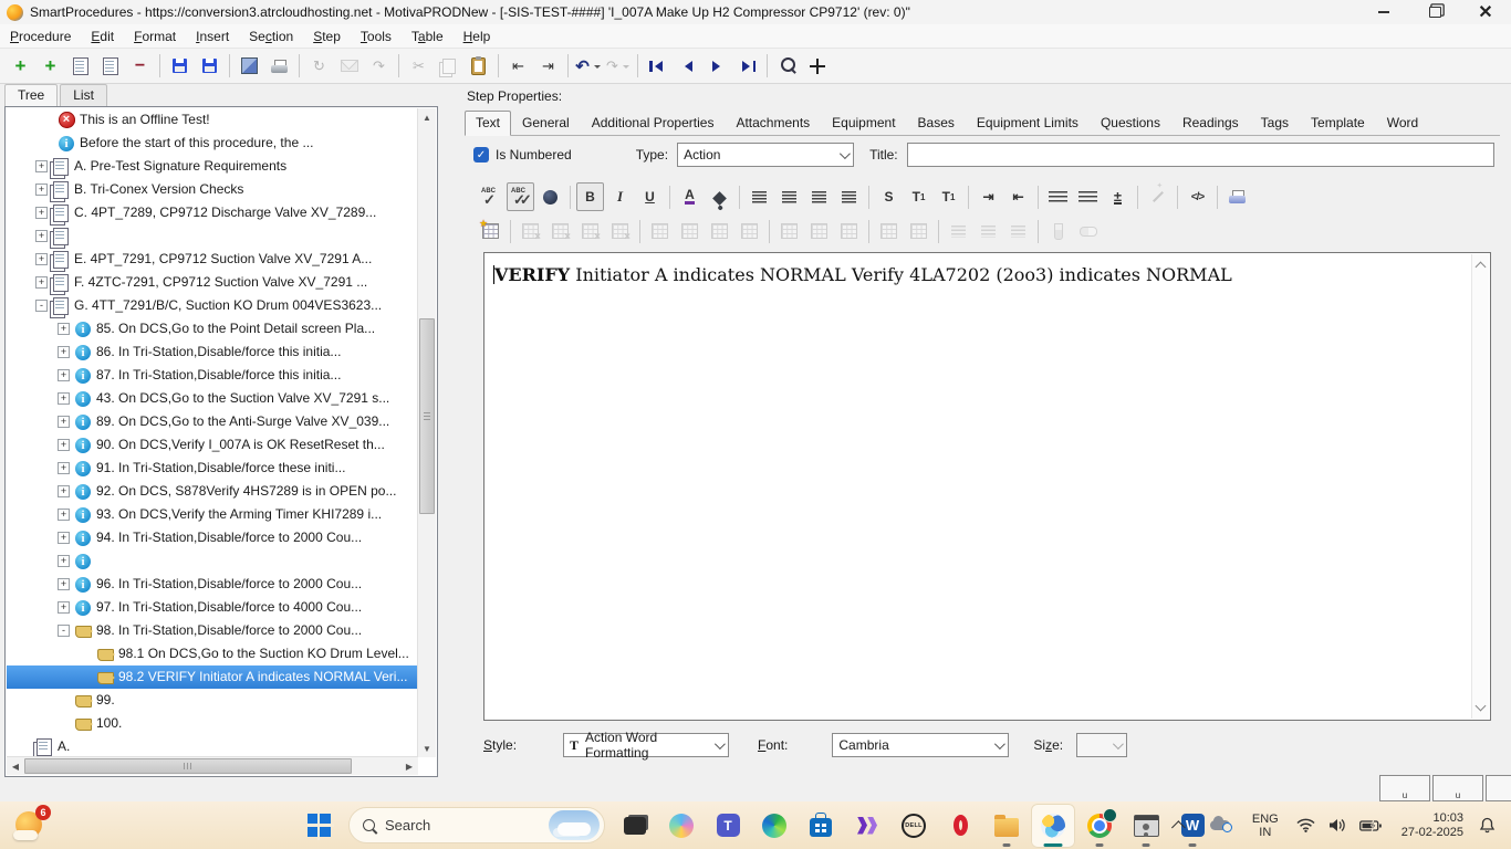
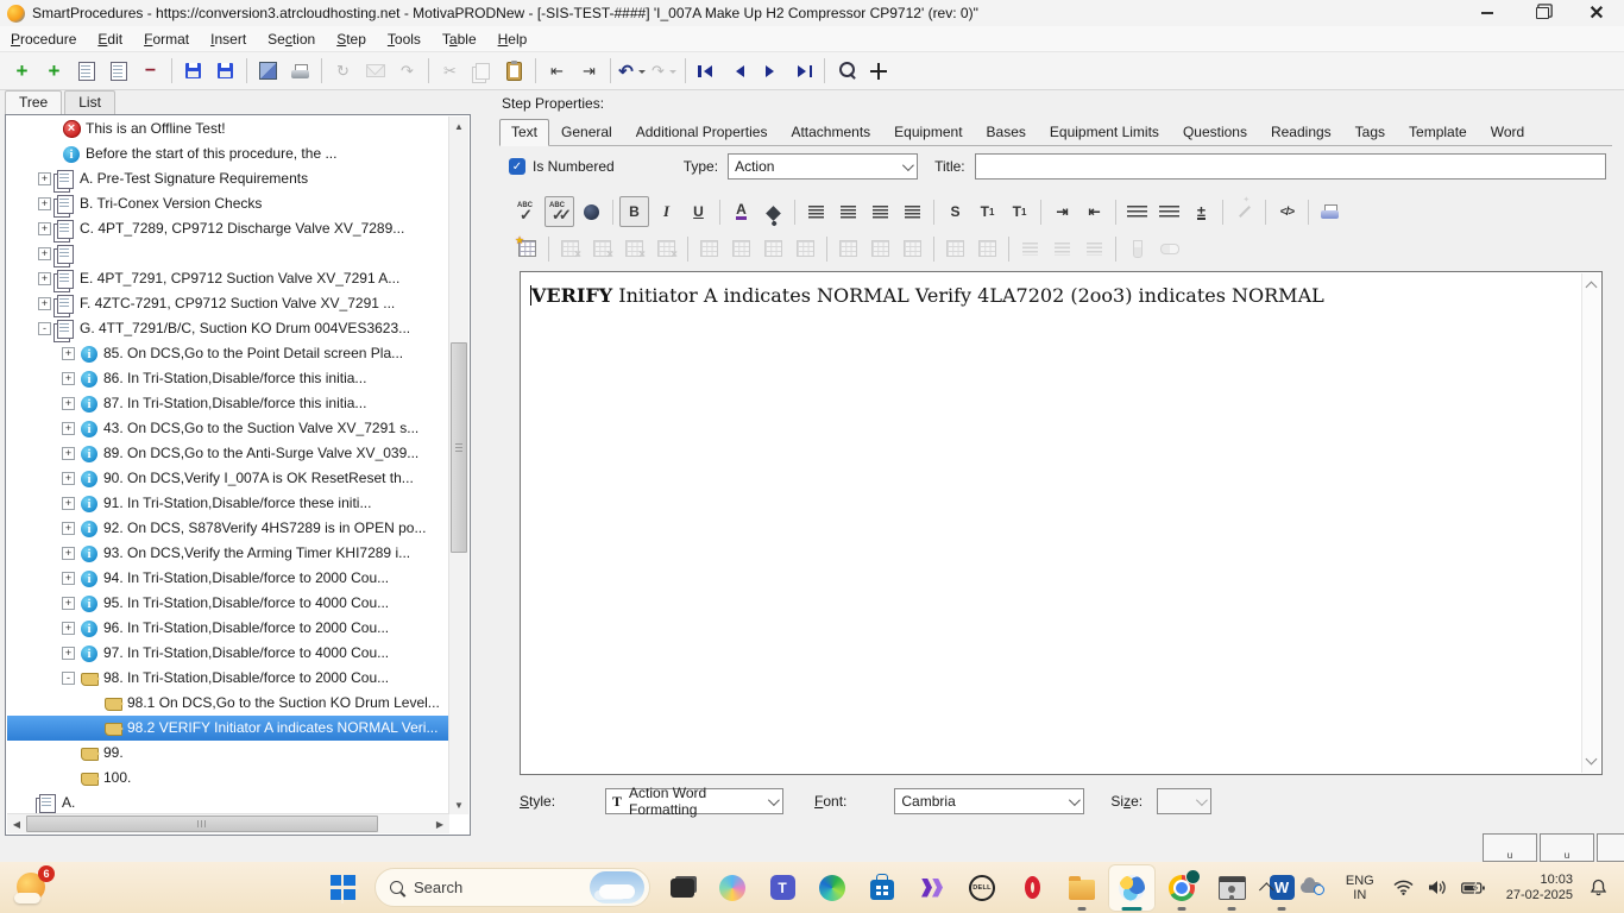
  SmartProcedures - https://conversion3.atrcloudhosting.net - MotivaPRODNew - [-SIS-TEST-####] 'I_007A Make Up H2 Compressor CP9712' (rev: 0)"
  ✕
  Procedure
  Edit
  Format
  Insert
  Section
  Step
  Tools
  Table
  Help
  +
  +
  −
  ↻
  ↷
  ✂
  ⇤
  ⇥
  ↶
  ↷
  Tree
  List
  This is an Offline Test!
  Before the start of this procedure, the ...
  +
  A. Pre-Test Signature Requirements
  +
  B. Tri-Conex Version Checks
  +
  C. 4PT_7289, CP9712 Discharge Valve XV_7289...
  +
  +
  E. 4PT_7291, CP9712 Suction Valve XV_7291 A...
  +
  F. 4ZTC-7291, CP9712 Suction Valve XV_7291 ...
  -
  G. 4TT_7291/B/C, Suction KO Drum 004VES3623...
  +
  85. On DCS,Go to the Point Detail screen Pla...
  +
  86. In Tri-Station,Disable/force this initia...
  +
  87. In Tri-Station,Disable/force this initia...
  +
  43. On DCS,Go to the Suction Valve XV_7291 s...
  +
  89. On DCS,Go to the Anti-Surge Valve XV_039...
  +
  90. On DCS,Verify I_007A is OK ResetReset th...
  +
  91. In Tri-Station,Disable/force these initi...
  +
  92. On DCS, S878Verify 4HS7289 is in OPEN po...
  +
  93. On DCS,Verify the Arming Timer KHI7289 i...
  +
  94. In Tri-Station,Disable/force to 2000 Cou...
  +
+ 95. In Tri-Station,Disable/force to 4000 Cou...
  +
  96. In Tri-Station,Disable/force to 2000 Cou...
  +
  97. In Tri-Station,Disable/force to 4000 Cou...
  -
  98. In Tri-Station,Disable/force to 2000 Cou...
  98.1 On DCS,Go to the Suction KO Drum Level...
  98.2 VERIFY Initiator A indicates NORMAL Veri...
  99.
  100.
  A.
  ▲
  ▼
  ◀
  ▶
  Step Properties:
  Text
  General
  Additional Properties
  Attachments
  Equipment
  Bases
  Equipment Limits
  Questions
  Readings
  Tags
  Template
  Word
  ✓
  Is Numbered
  Type:
  Action
  Title:
  B
  I
  U
  A
  S
  T
  1
  T
  1
  ⇥
  ⇤
  ±
  </>
  VERIFY Initiator A indicates NORMAL Verify 4LA7202 (2oo3) indicates NORMAL
  Style:
  T
  Action Word Formatting
  Font:
  Cambria
  Size:
  u
  u
  6
  Search
  ENG
  IN
  10:03
  27-02-2025
